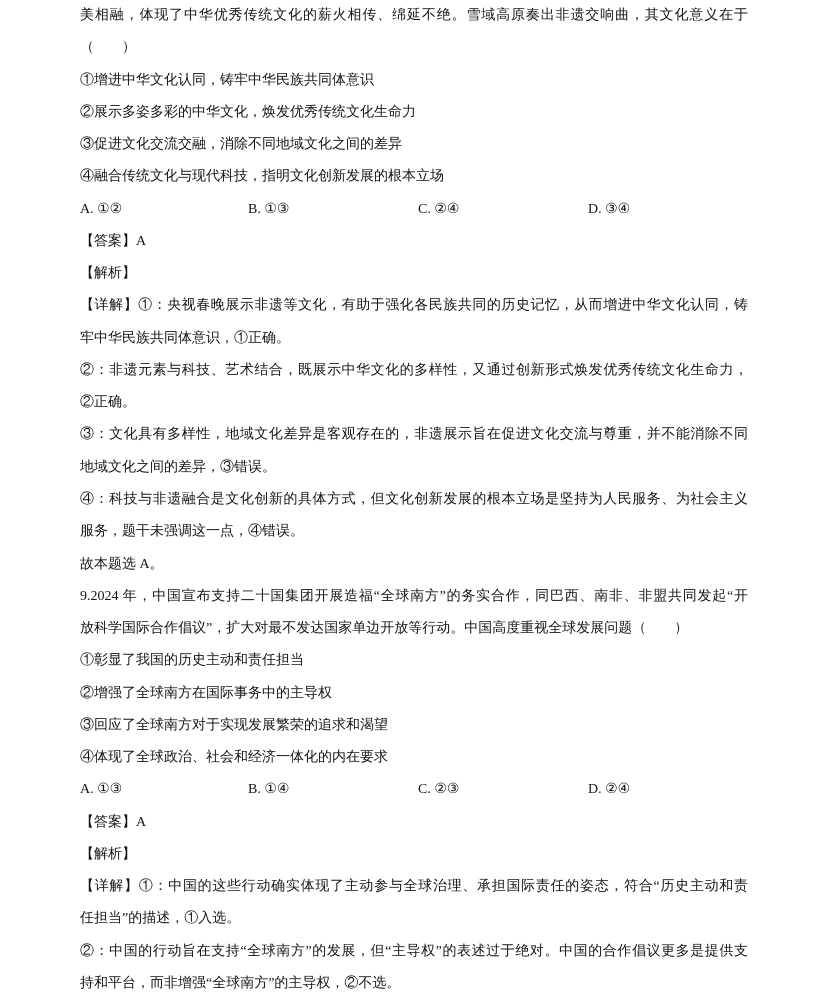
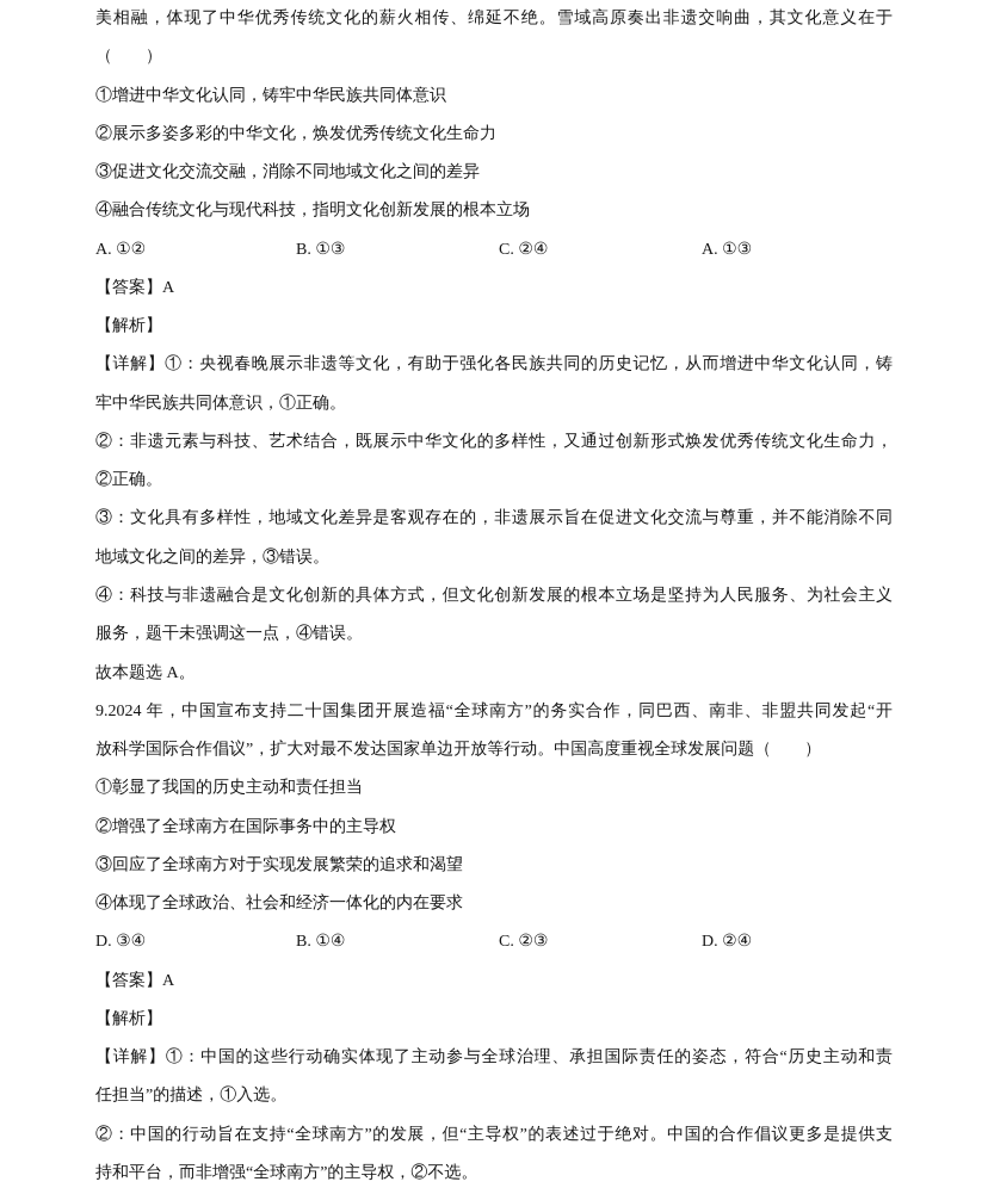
  美相融，体现了中华优秀传统文化的薪火相传、绵延不绝。雪域高原奏出非遗交响曲，其文化意义在于
  （ ）
  ①增进中华文化认同，铸牢中华民族共同体意识
  ②展示多姿多彩的中华文化，焕发优秀传统文化生命力
  ③促进文化交流交融，消除不同地域文化之间的差异
  ④融合传统文化与现代科技，指明文化创新发展的根本立场
  A. ①②
  B. ①③
  C. ②④
- D. ③④
+ A. ①③
  【答案】A
  【解析】
  【详解】①：央视春晚展示非遗等文化，有助于强化各民族共同的历史记忆，从而增进中华文化认同，铸
  牢中华民族共同体意识，①正确。
  ②：非遗元素与科技、艺术结合，既展示中华文化的多样性，又通过创新形式焕发优秀传统文化生命力，
  ②正确。
  ③：文化具有多样性，地域文化差异是客观存在的，非遗展示旨在促进文化交流与尊重，并不能消除不同
  地域文化之间的差异，③错误。
  ④：科技与非遗融合是文化创新的具体方式，但文化创新发展的根本立场是坚持为人民服务、为社会主义
  服务，题干未强调这一点，④错误。
  故本题选 A。
  9.2024 年，中国宣布支持二十国集团开展造福“全球南方”的务实合作，同巴西、南非、非盟共同发起“开
  放科学国际合作倡议”，扩大对最不发达国家单边开放等行动。中国高度重视全球发展问题（ ）
  ①彰显了我国的历史主动和责任担当
  ②增强了全球南方在国际事务中的主导权
  ③回应了全球南方对于实现发展繁荣的追求和渴望
  ④体现了全球政治、社会和经济一体化的内在要求
- A. ①③
+ D. ③④
  B. ①④
  C. ②③
  D. ②④
  【答案】A
  【解析】
  【详解】①：中国的这些行动确实体现了主动参与全球治理、承担国际责任的姿态，符合“历史主动和责
  任担当”的描述，①入选。
  ②：中国的行动旨在支持“全球南方”的发展，但“主导权”的表述过于绝对。中国的合作倡议更多是提供支
  持和平台，而非增强“全球南方”的主导权，②不选。
